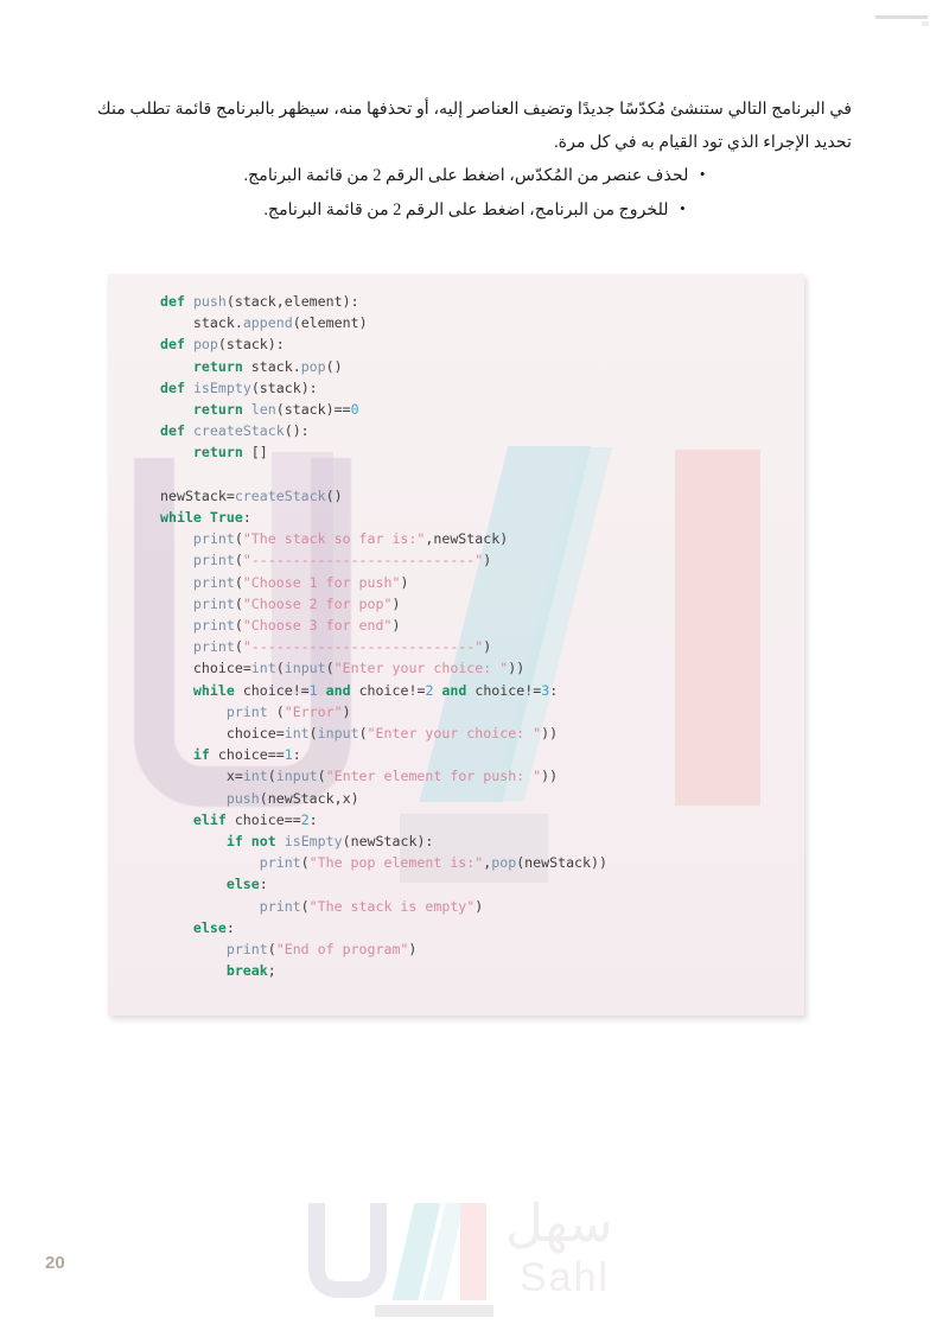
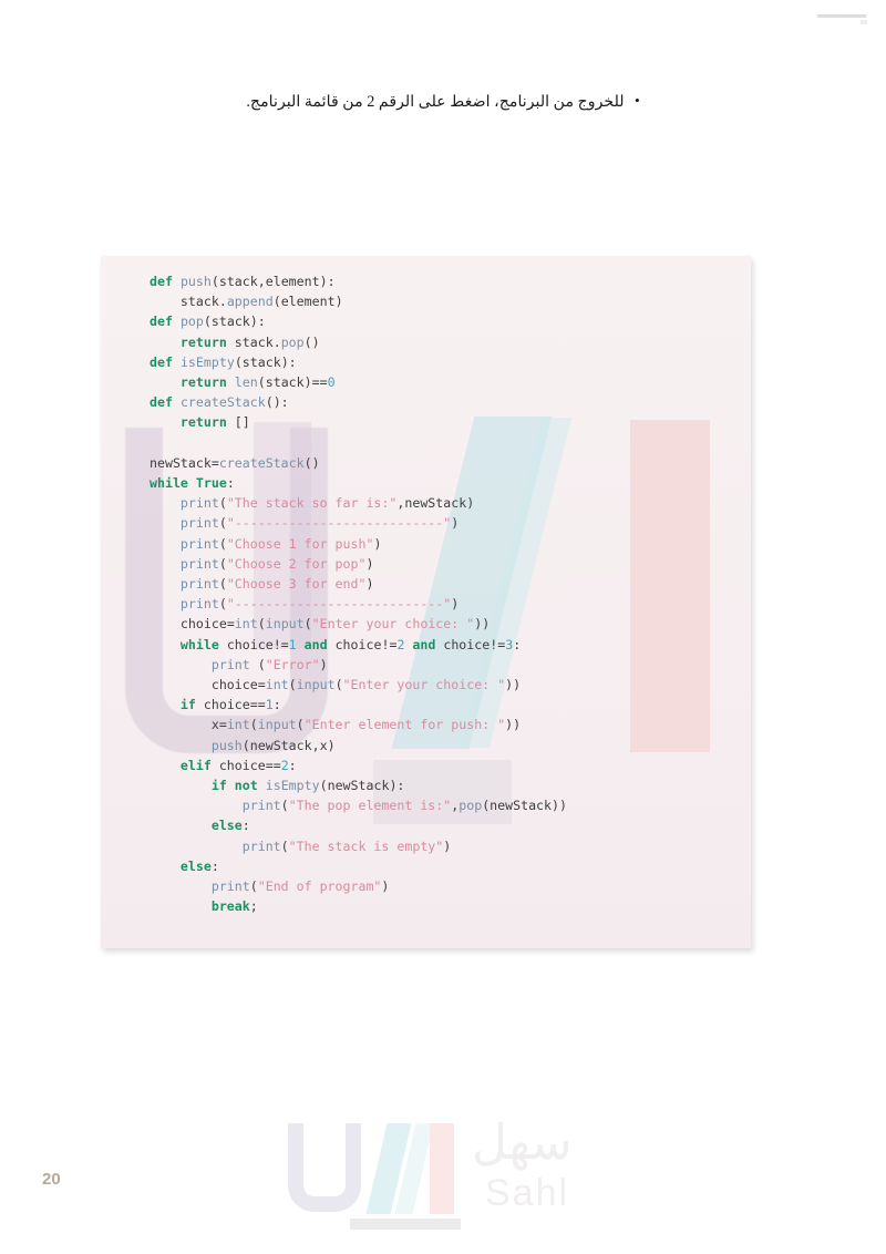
- في البرنامج التالي ستنشئ مُكدّسًا جديدًا وتضيف العناصر إليه، أو تحذفها منه، سيظهر بالبرنامج قائمة تطلب منك تحديد الإجراء الذي تود القيام به في كل مرة.
- لحذف عنصر من المُكدّس، اضغط على الرقم 2 من قائمة البرنامج.
  للخروج من البرنامج، اضغط على الرقم 2 من قائمة البرنامج.
  def push(stack,element):
  stack.append(element)
  def pop(stack):
  return stack.pop()
  def isEmpty(stack):
  return len(stack)==0 def createStack():
  return []
  newStack=createStack()
  while True:
  print("The stack so far is:",newStack)
  print("---------------------------")
  print("Choose 1 for push")
  print("Choose 2 for pop")
  print("Choose 3 for end")
  print("---------------------------")
  choice=int(input("Enter your choice: "))
  while choice!=1 and choice!=2 and choice!=3:
  print ("Error")
  choice=int(input("Enter your choice: "))
  if choice==1:
  x=int(input("Enter element for push: "))
  push(newStack,x)
  elif choice==2:
  if not isEmpty(newStack):
  print("The pop element is:",pop(newStack))
  else:
  print("The stack is empty")
  else:
  print("End of program")
  break;
  20
